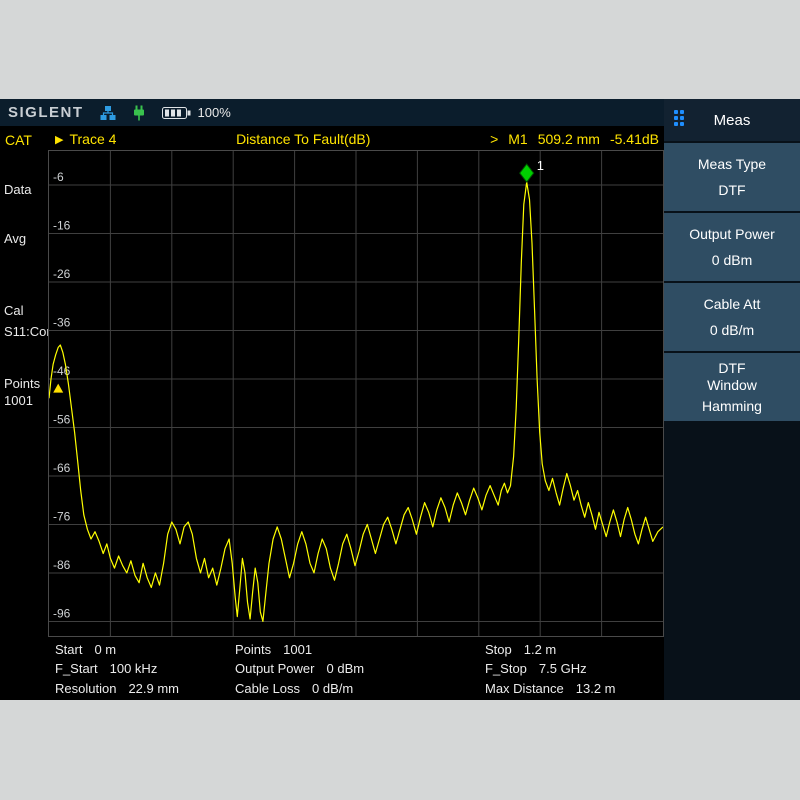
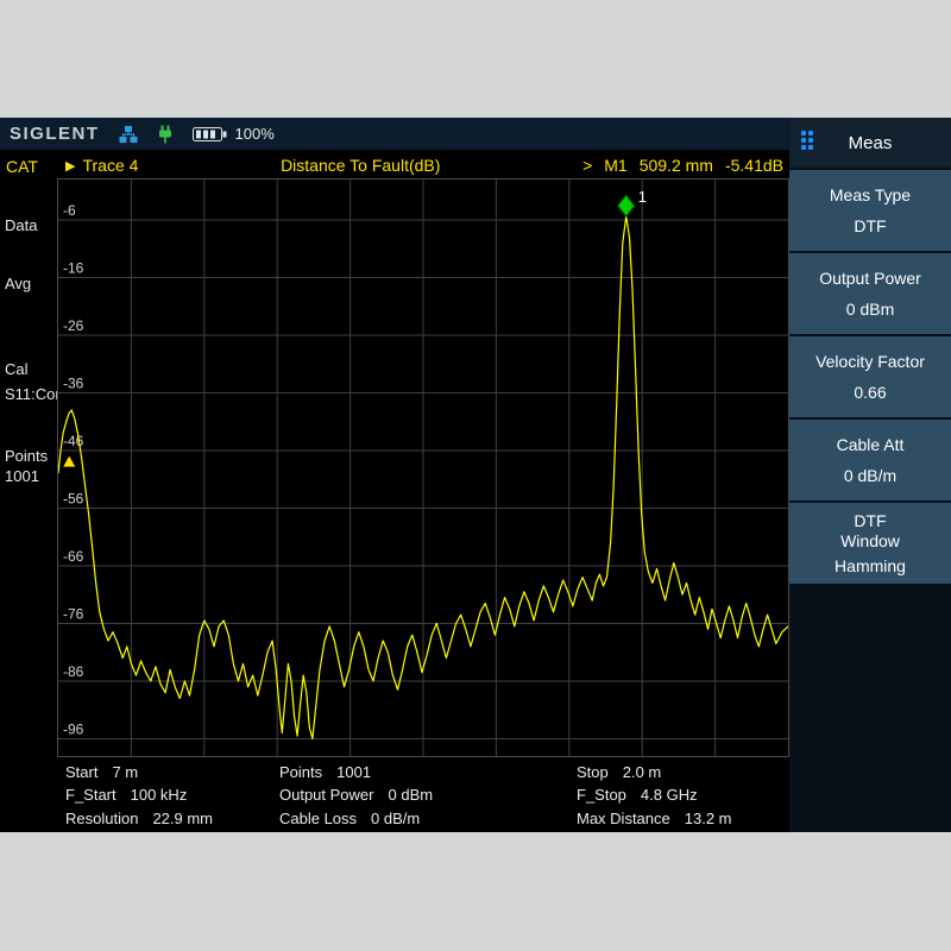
  SIGLENT
  100%
  CAT
  ▶
  Trace 4
  Distance To Fault(dB)
  >
  M1
  509.2 mm
  -5.41dB
  Data
  Avg
  Cal
  S11:Co
  Points
  1001
  -6
  -16
  -26
  -36
  -56
  -66
  -76
  -86
  -96
  1
- Start 0 m
+ Start 7 m
  F_Start 100 kHz
  Resolution 22.9 mm
  Points 1001
  Output Power 0 dBm
  Cable Loss 0 dB/m
- Stop 1.2 m
+ Stop 2.0 m
- F_Stop 7.5 GHz
+ F_Stop 4.8 GHz
  Max Distance 13.2 m
  Meas
  Meas Type
  DTF
  Output Power
  0 dBm
+ Velocity Factor
+ 0.66
  Cable Att
  0 dB/m
  DTF Window
  Hamming
